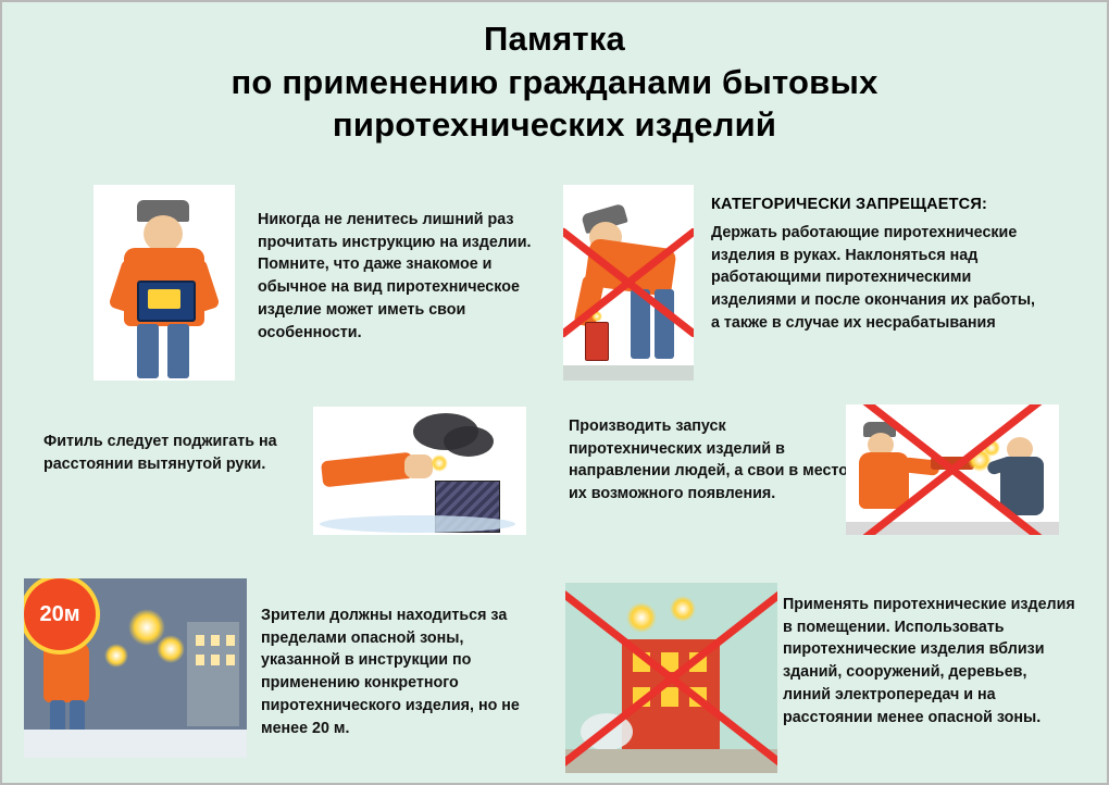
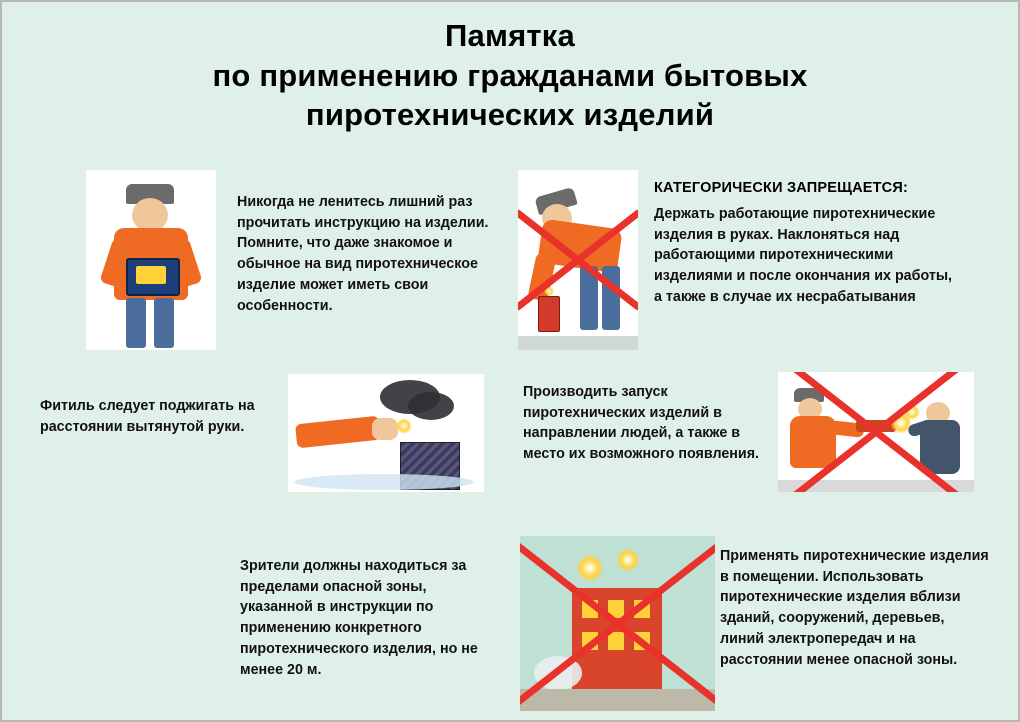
  Памятка
  по применению гражданами бытовых
  пиротехнических изделий
  Никогда не ленитесь лишний раз прочитать инструкцию на изделии. Помните, что даже знакомое и обычное на вид пиротехническое изделие может иметь свои особенности.
  КАТЕГОРИЧЕСКИ ЗАПРЕЩАЕТСЯ:
  Держать работающие пиротехнические изделия в руках. Наклоняться над работающими пиротехническими изделиями и после окончания их работы, а также в случае их несрабатывания
  Фитиль следует поджигать на расстоянии вытянутой руки.
- Производить запуск пиротехнических изделий в направлении людей, а свои в место их возможного появления.
+ Производить запуск пиротехнических изделий в направлении людей, а также в место их возможного появления.
- 20м
  Зрители должны находиться за пределами опасной зоны, указанной в инструкции по применению конкретного пиротехнического изделия, но не менее 20 м.
  Применять пиротехнические изделия в помещении. Использовать пиротехнические изделия вблизи зданий, сооружений, деревьев, линий электропередач и на расстоянии менее опасной зоны.
